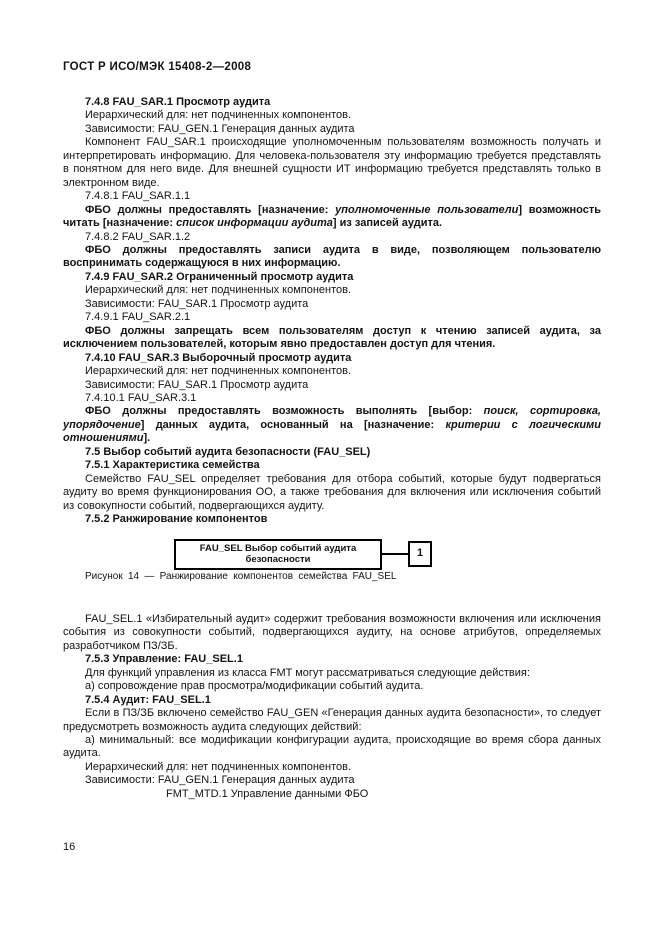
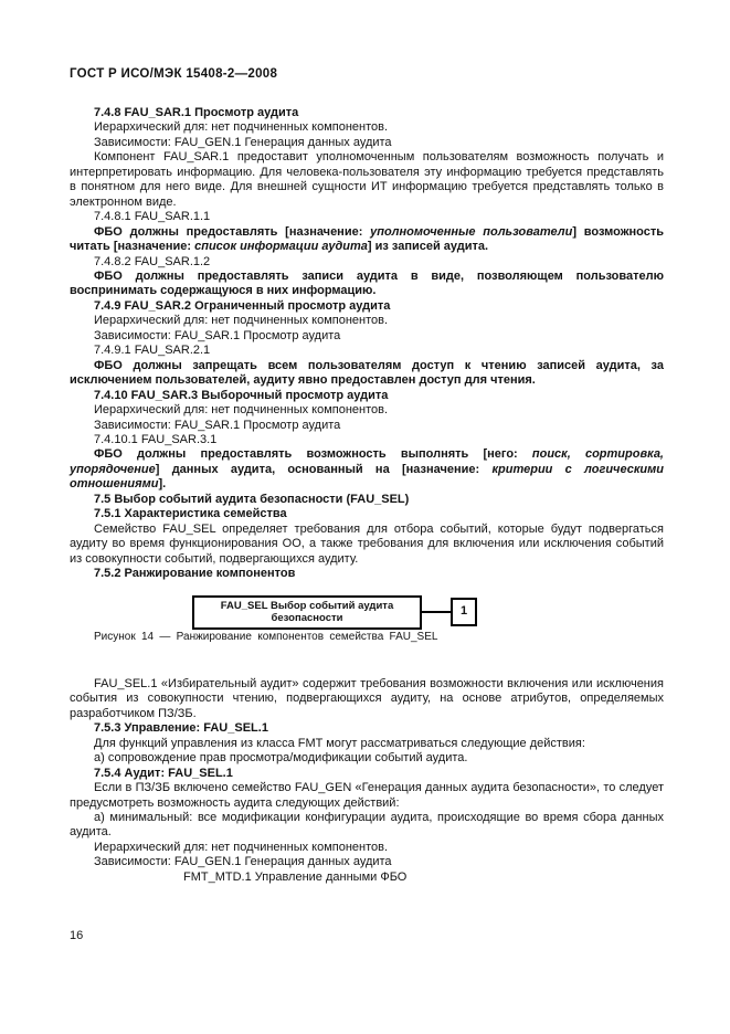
  ГОСТ Р ИСО/МЭК 15408-2—2008
  7.4.8 FAU_SAR.1 Просмотр аудита
  Иерархический для: нет подчиненных компонентов.
  Зависимости: FAU_GEN.1 Генерация данных аудита
- Компонент FAU_SAR.1 происходящие уполномоченным пользователям возможность получать и интерпретировать информацию. Для человека-пользователя эту информацию требуется представлять в понятном для него виде. Для внешней сущности ИТ информацию требуется представлять только в электронном виде.
+ Компонент FAU_SAR.1 предоставит уполномоченным пользователям возможность получать и интерпретировать информацию. Для человека-пользователя эту информацию требуется представлять в понятном для него виде. Для внешней сущности ИТ информацию требуется представлять только в электронном виде.
  7.4.8.1 FAU_SAR.1.1
  ФБО должны предоставлять [назначение: уполномоченные пользователи] возможность читать [назначение: список информации аудита] из записей аудита.
  7.4.8.2 FAU_SAR.1.2
  ФБО должны предоставлять записи аудита в виде, позволяющем пользователю воспринимать содержащуюся в них информацию.
  7.4.9 FAU_SAR.2 Ограниченный просмотр аудита
  Иерархический для: нет подчиненных компонентов.
  Зависимости: FAU_SAR.1 Просмотр аудита
  7.4.9.1 FAU_SAR.2.1
- ФБО должны запрещать всем пользователям доступ к чтению записей аудита, за исключением пользователей, которым явно предоставлен доступ для чтения.
+ ФБО должны запрещать всем пользователям доступ к чтению записей аудита, за исключением пользователей, аудиту явно предоставлен доступ для чтения.
  7.4.10 FAU_SAR.3 Выборочный просмотр аудита
  Иерархический для: нет подчиненных компонентов.
  Зависимости: FAU_SAR.1 Просмотр аудита
  7.4.10.1 FAU_SAR.3.1
- ФБО должны предоставлять возможность выполнять [выбор: поиск, сортировка, упорядочение] данных аудита, основанный на [назначение: критерии с логическими отношениями].
+ ФБО должны предоставлять возможность выполнять [него: поиск, сортировка, упорядочение] данных аудита, основанный на [назначение: критерии с логическими отношениями].
  7.5 Выбор событий аудита безопасности (FAU_SEL)
  7.5.1 Характеристика семейства
  Семейство FAU_SEL определяет требования для отбора событий, которые будут подвергаться аудиту во время функционирования ОО, а также требования для включения или исключения событий из совокупности событий, подвергающихся аудиту.
  7.5.2 Ранжирование компонентов
  FAU_SEL Выбор событий аудита безопасности
  1
  Рисунок 14 — Ранжирование компонентов семейства FAU_SEL
- FAU_SEL.1 «Избирательный аудит» содержит требования возможности включения или исключения события из совокупности событий, подвергающихся аудиту, на основе атрибутов, определяемых разработчиком ПЗ/ЗБ.
+ FAU_SEL.1 «Избирательный аудит» содержит требования возможности включения или исключения события из совокупности чтению, подвергающихся аудиту, на основе атрибутов, определяемых разработчиком ПЗ/ЗБ.
  7.5.3 Управление: FAU_SEL.1
  Для функций управления из класса FMT могут рассматриваться следующие действия:
  а) сопровождение прав просмотра/модификации событий аудита.
  7.5.4 Аудит: FAU_SEL.1
  Если в ПЗ/ЗБ включено семейство FAU_GEN «Генерация данных аудита безопасности», то следует предусмотреть возможность аудита следующих действий:
  а) минимальный: все модификации конфигурации аудита, происходящие во время сбора данных аудита.
  Иерархический для: нет подчиненных компонентов.
  Зависимости: FAU_GEN.1 Генерация данных аудита
  FMT_MTD.1 Управление данными ФБО
  16
